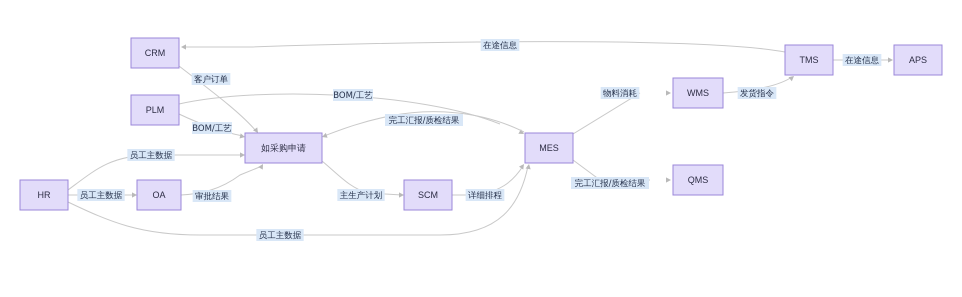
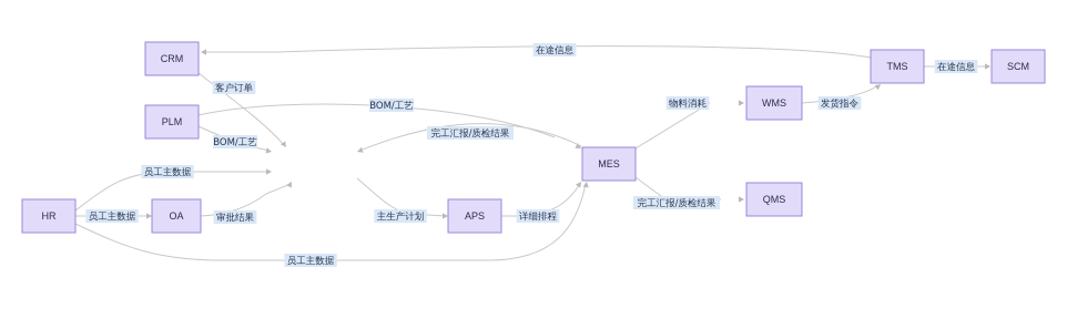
  CRM
  PLM
  HR
  OA
- 如采购申请
- SCM
+ APS
  MES
  WMS
  QMS
  TMS
- APS
+ SCM
  客户订单
  BOM/工艺
  BOM/工艺
  员工主数据
  员工主数据
  审批结果
  员工主数据
  主生产计划
  详细排程
  完工汇报/质检结果
  物料消耗
  完工汇报/质检结果
  发货指令
  在途信息
  在途信息
